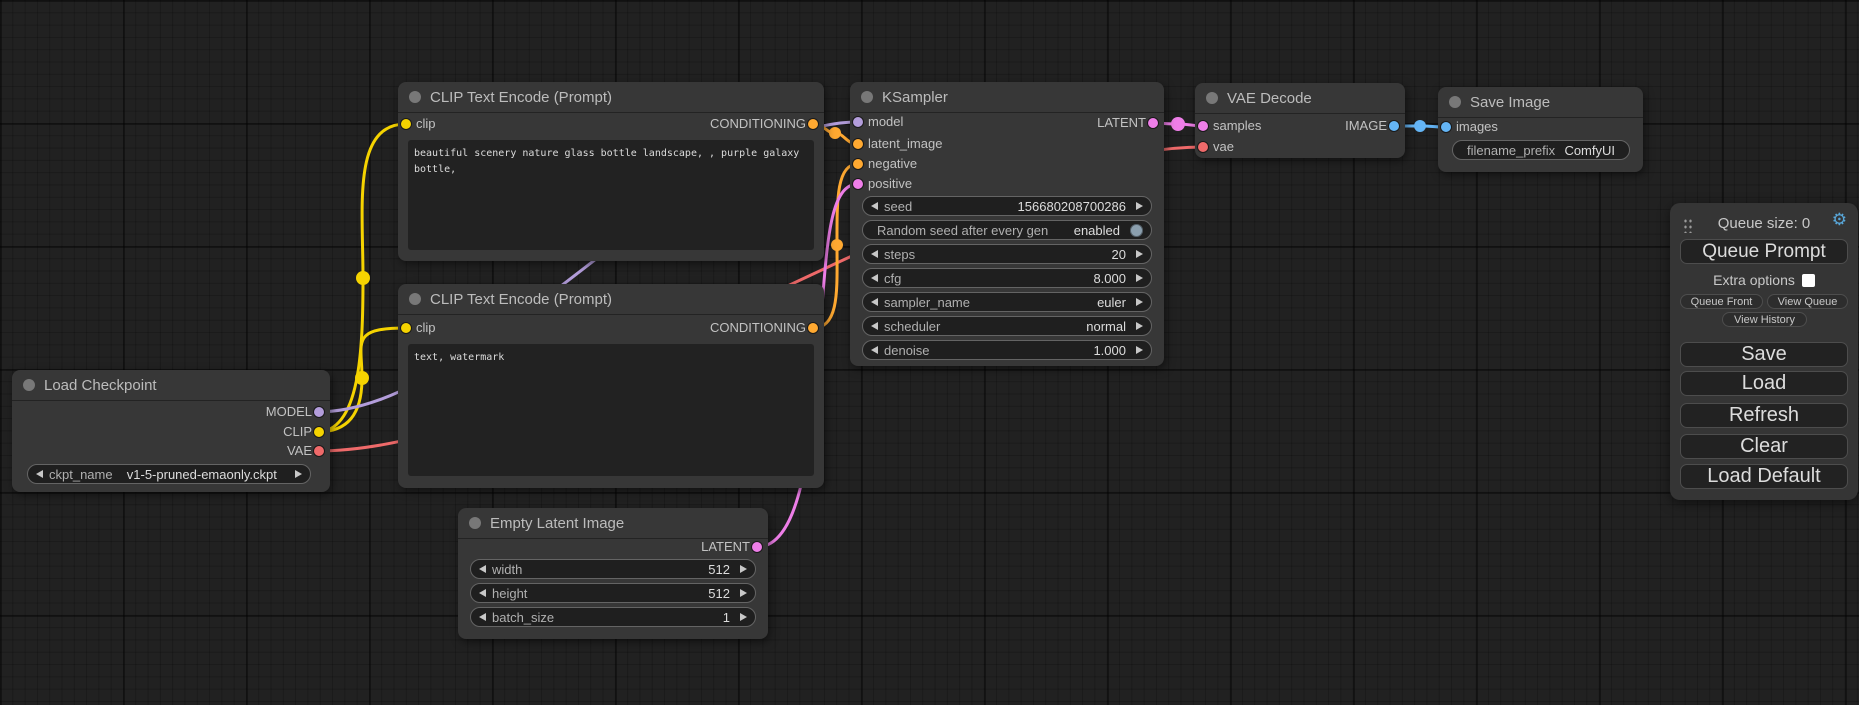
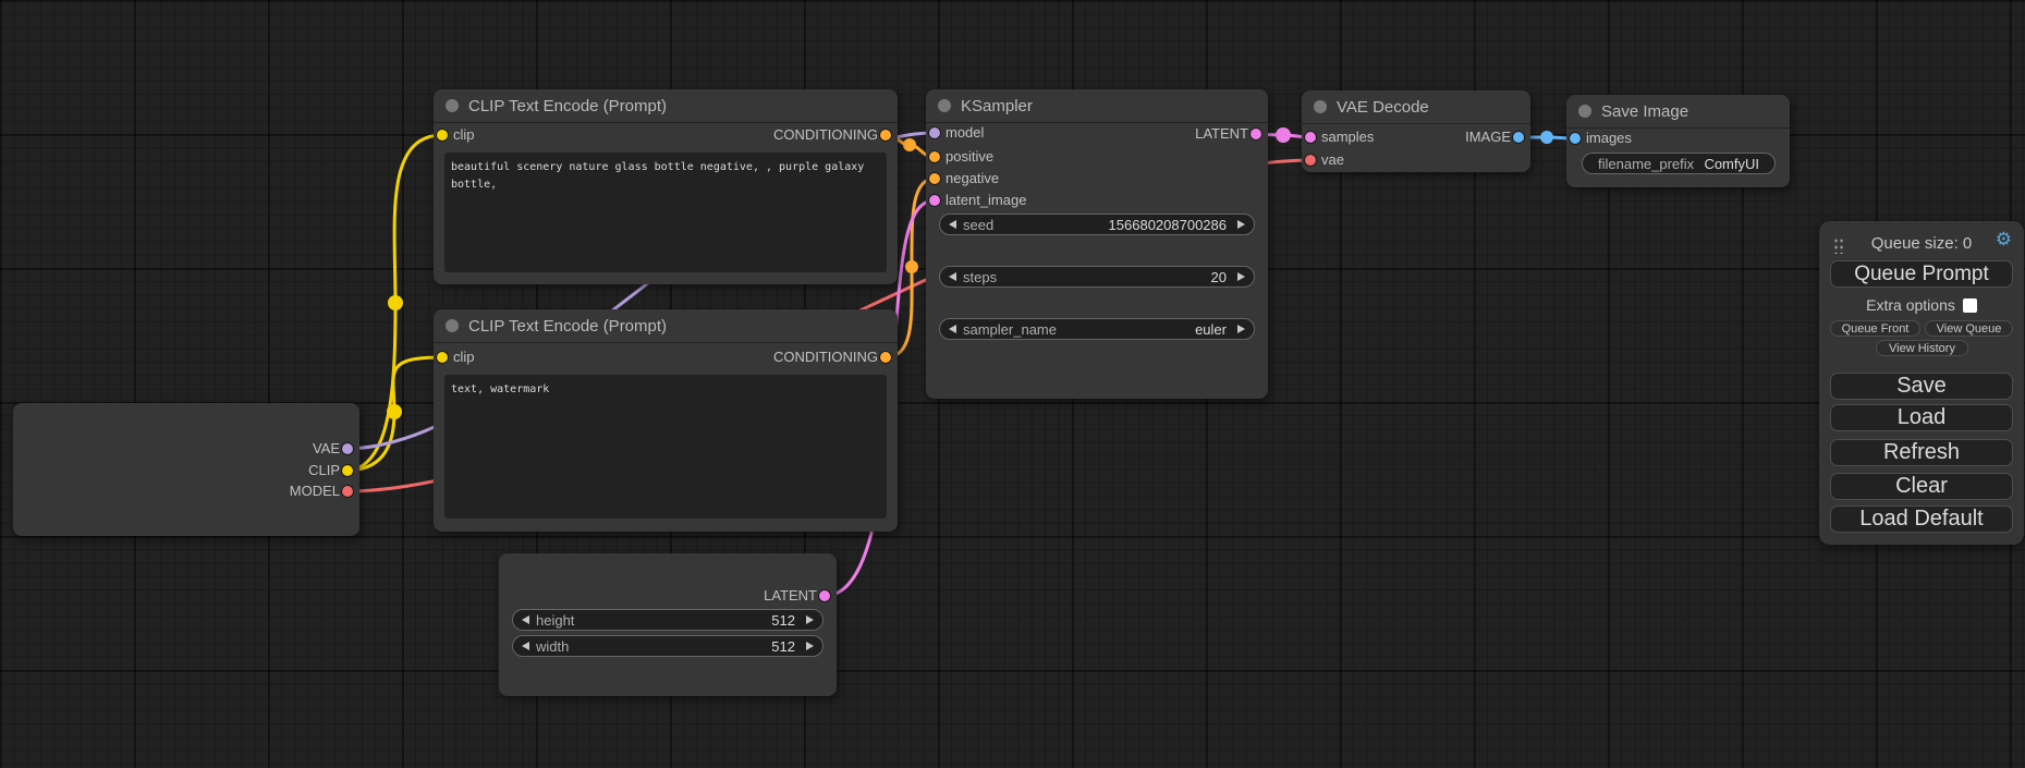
- Load Checkpoint
- MODEL
+ VAE
  CLIP
- VAE
+ MODEL
- ckpt_name
- v1-5-pruned-emaonly.ckpt
  CLIP Text Encode (Prompt)
  clip
  CONDITIONING
- beautiful scenery nature glass bottle landscape, , purple galaxy bottle,
+ beautiful scenery nature glass bottle negative, , purple galaxy bottle,
  CLIP Text Encode (Prompt)
  clip
  CONDITIONING
  text, watermark
  KSampler
  LATENT
  model
- latent_image
+ positive
  negative
- positive
+ latent_image
  seed
  156680208700286
- Random seed after every gen
- enabled
  steps
  20
- cfg
- 8.000
  sampler_name
  euler
- scheduler
- normal
- denoise
- 1.000
- Empty Latent Image
  LATENT
- width
+ height
  512
- height
+ width
  512
- batch_size
- 1
  VAE Decode
  samples
  vae
  IMAGE
  Save Image
  images
  filename_prefix
  ComfyUI
  Queue size: 0
  ⚙
  Queue Prompt
  Extra options
  Queue Front
  View Queue
  View History
  Save
  Load
  Refresh
  Clear
  Load Default
